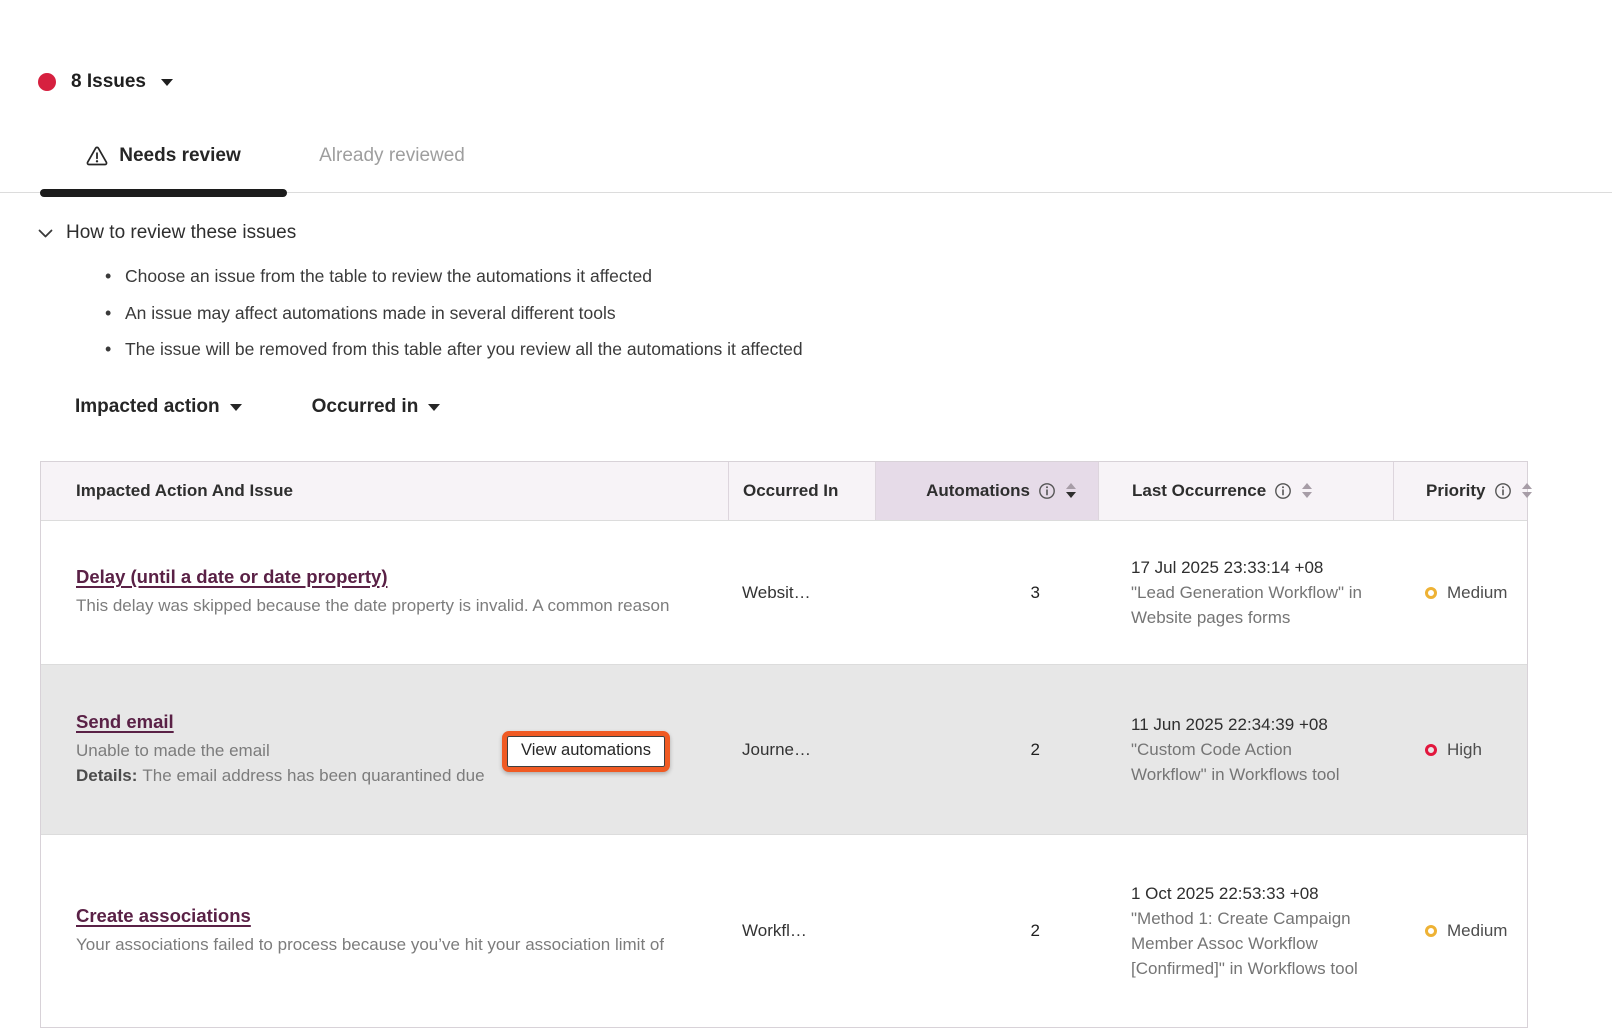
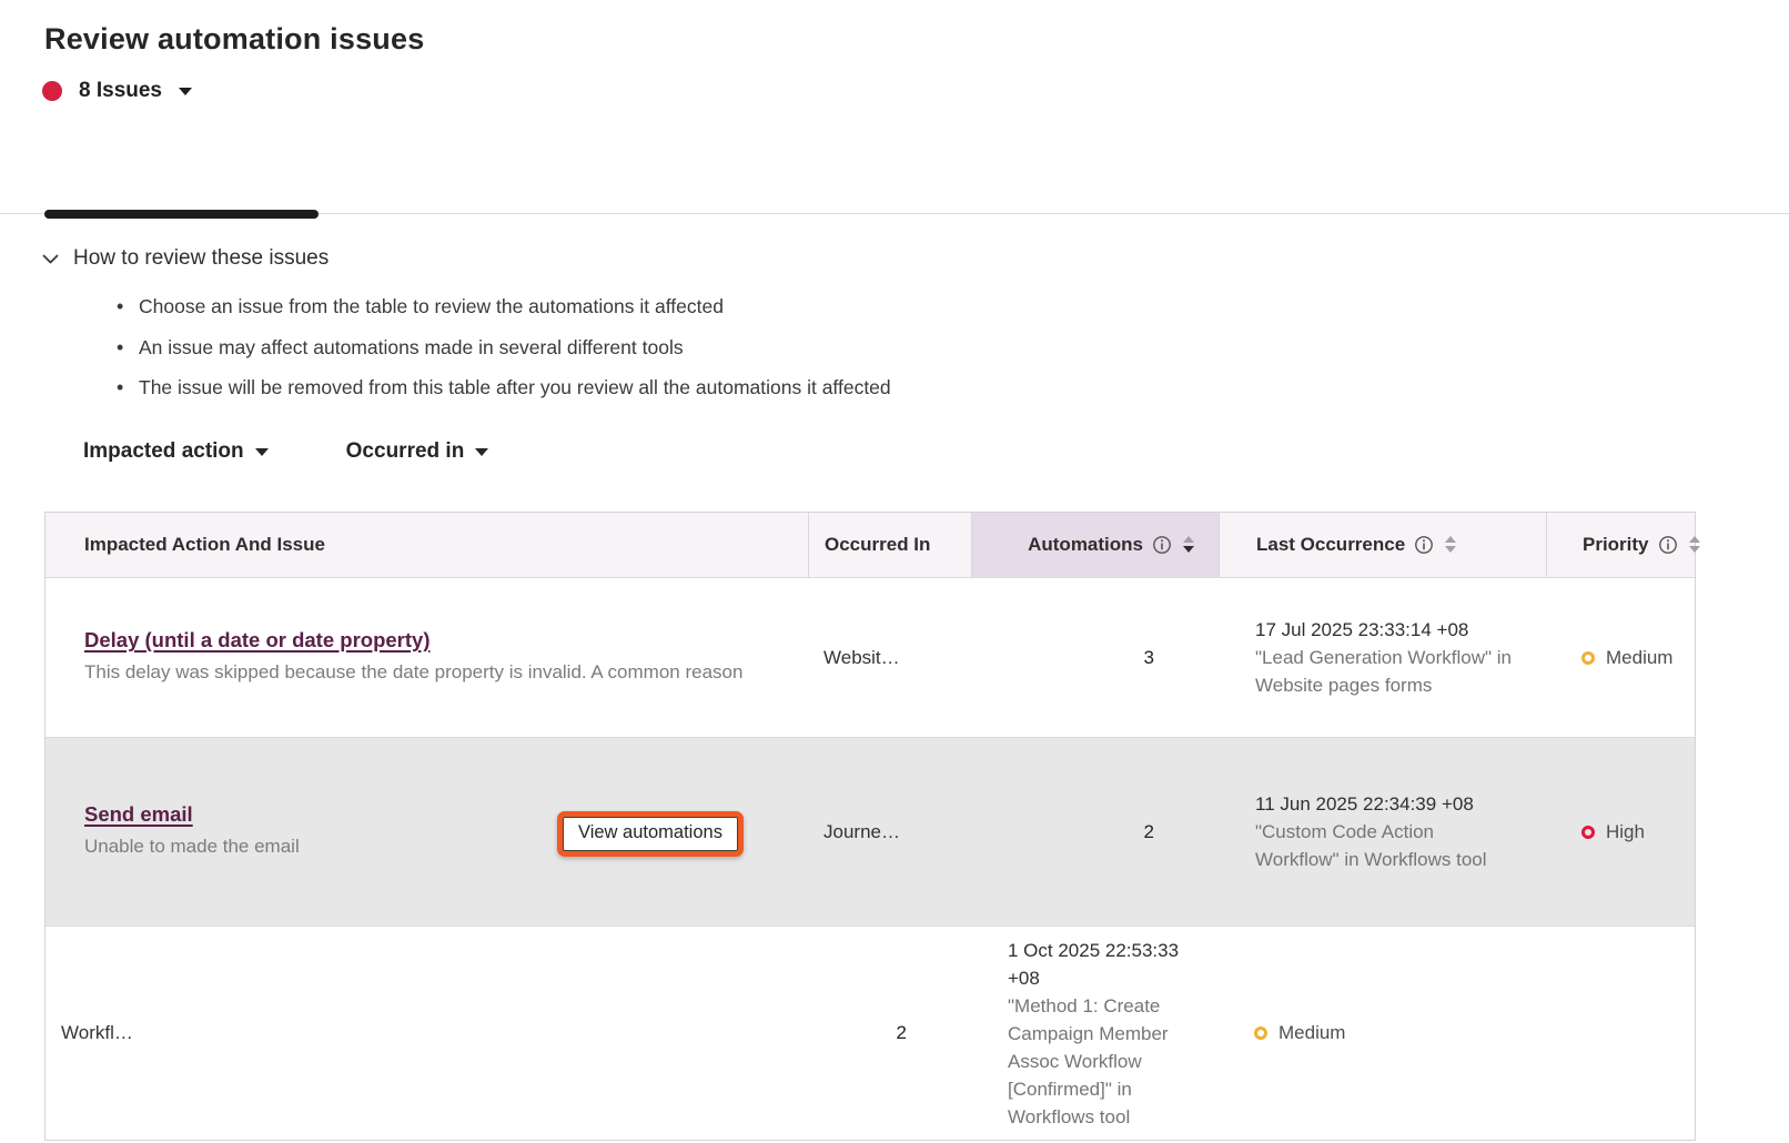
+ Review automation issues
  8 Issues
- Needs review
- Already reviewed
  How to review these issues
  Choose an issue from the table to review the automations it affected
  An issue may affect automations made in several different tools
  The issue will be removed from this table after you review all the automations it affected
  Impacted action
  Occurred in
  Impacted Action And Issue
  Occurred In
  Automations
  Last Occurrence
  Priority
  Delay (until a date or date property)
  This delay was skipped because the date property is invalid. A common reason
  Websit…
  3
  17 Jul 2025 23:33:14 +08
  "Lead Generation Workflow" in Website pages forms
  Medium
  Send email
  Unable to made the email
- Details: The email address has been quarantined due
  View automations
  Journe…
  2
  11 Jun 2025 22:34:39 +08
  "Custom Code Action Workflow" in Workflows tool
  High
- Create associations
- Your associations failed to process because you’ve hit your association limit of
  Workfl…
  2
  1 Oct 2025 22:53:33 +08
  "Method 1: Create Campaign Member Assoc Workflow [Confirmed]" in Workflows tool
  Medium
